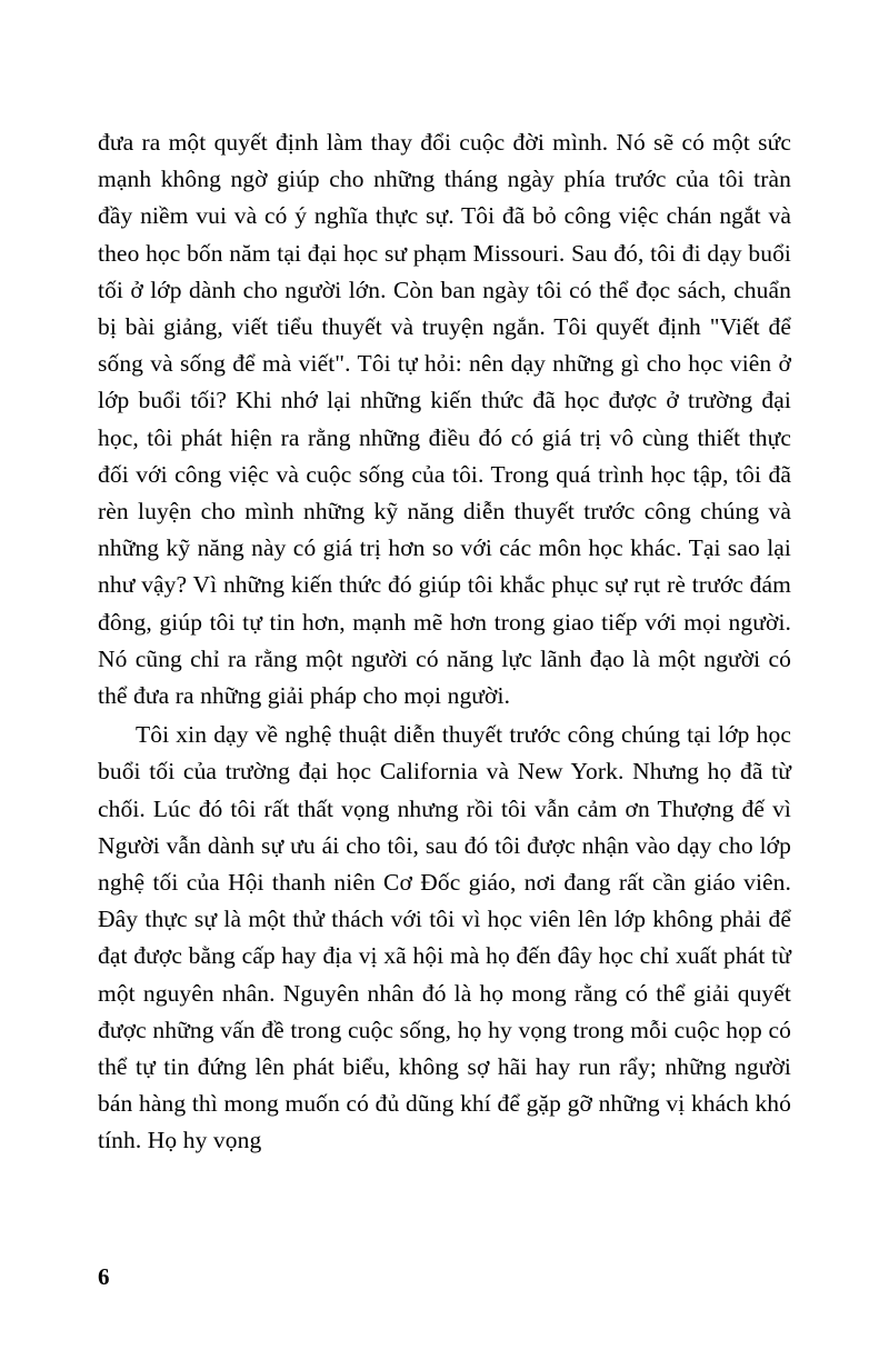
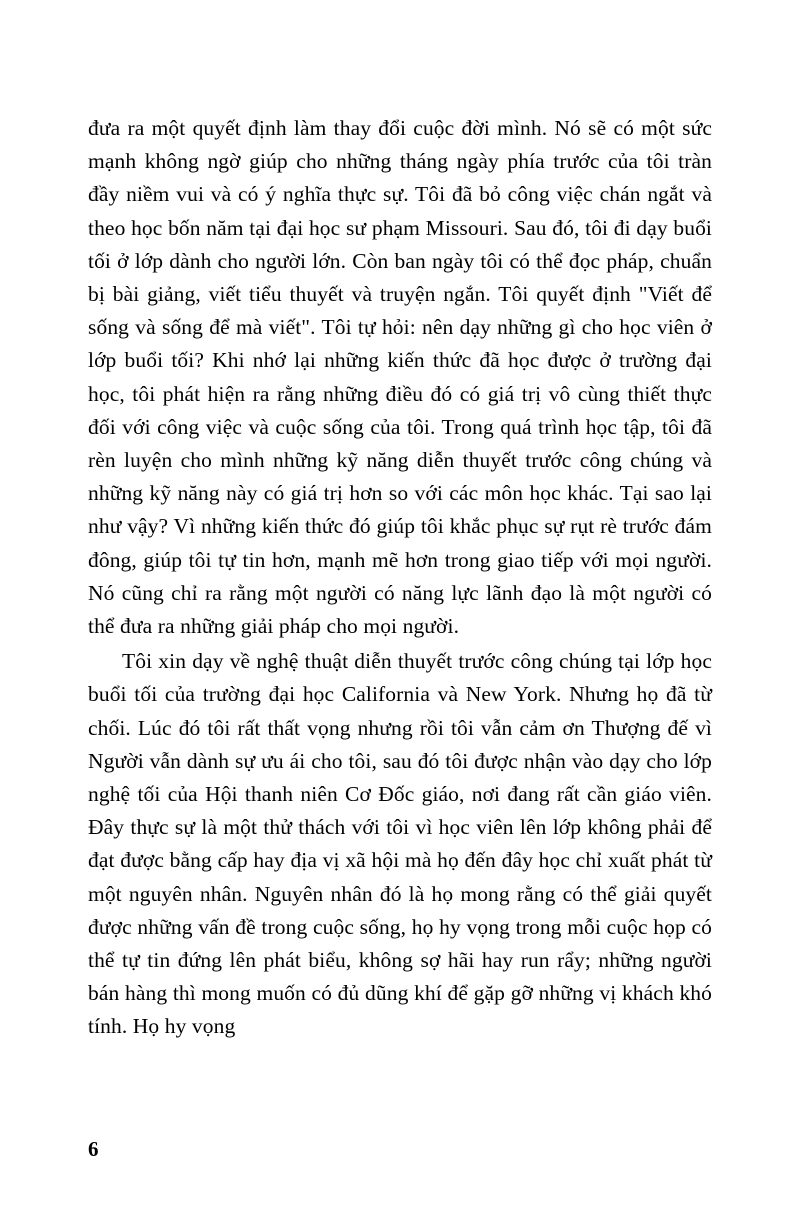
- đưa ra một quyết định làm thay đổi cuộc đời mình. Nó sẽ có một sức mạnh không ngờ giúp cho những tháng ngày phía trước của tôi tràn đầy niềm vui và có ý nghĩa thực sự. Tôi đã bỏ công việc chán ngắt và theo học bốn năm tại đại học sư phạm Missouri. Sau đó, tôi đi dạy buổi tối ở lớp dành cho người lớn. Còn ban ngày tôi có thể đọc sách, chuẩn bị bài giảng, viết tiểu thuyết và truyện ngắn. Tôi quyết định "Viết để sống và sống để mà viết". Tôi tự hỏi: nên dạy những gì cho học viên ở lớp buổi tối? Khi nhớ lại những kiến thức đã học được ở trường đại học, tôi phát hiện ra rằng những điều đó có giá trị vô cùng thiết thực đối với công việc và cuộc sống của tôi. Trong quá trình học tập, tôi đã rèn luyện cho mình những kỹ năng diễn thuyết trước công chúng và những kỹ năng này có giá trị hơn so với các môn học khác. Tại sao lại như vậy? Vì những kiến thức đó giúp tôi khắc phục sự rụt rè trước đám đông, giúp tôi tự tin hơn, mạnh mẽ hơn trong giao tiếp với mọi người. Nó cũng chỉ ra rằng một người có năng lực lãnh đạo là một người có thể đưa ra những giải pháp cho mọi người.
+ đưa ra một quyết định làm thay đổi cuộc đời mình. Nó sẽ có một sức mạnh không ngờ giúp cho những tháng ngày phía trước của tôi tràn đầy niềm vui và có ý nghĩa thực sự. Tôi đã bỏ công việc chán ngắt và theo học bốn năm tại đại học sư phạm Missouri. Sau đó, tôi đi dạy buổi tối ở lớp dành cho người lớn. Còn ban ngày tôi có thể đọc pháp, chuẩn bị bài giảng, viết tiểu thuyết và truyện ngắn. Tôi quyết định "Viết để sống và sống để mà viết". Tôi tự hỏi: nên dạy những gì cho học viên ở lớp buổi tối? Khi nhớ lại những kiến thức đã học được ở trường đại học, tôi phát hiện ra rằng những điều đó có giá trị vô cùng thiết thực đối với công việc và cuộc sống của tôi. Trong quá trình học tập, tôi đã rèn luyện cho mình những kỹ năng diễn thuyết trước công chúng và những kỹ năng này có giá trị hơn so với các môn học khác. Tại sao lại như vậy? Vì những kiến thức đó giúp tôi khắc phục sự rụt rè trước đám đông, giúp tôi tự tin hơn, mạnh mẽ hơn trong giao tiếp với mọi người. Nó cũng chỉ ra rằng một người có năng lực lãnh đạo là một người có thể đưa ra những giải pháp cho mọi người.
  Tôi xin dạy về nghệ thuật diễn thuyết trước công chúng tại lớp học buổi tối của trường đại học California và New York. Nhưng họ đã từ chối. Lúc đó tôi rất thất vọng nhưng rồi tôi vẫn cảm ơn Thượng đế vì Người vẫn dành sự ưu ái cho tôi, sau đó tôi được nhận vào dạy cho lớp nghệ tối của Hội thanh niên Cơ Đốc giáo, nơi đang rất cần giáo viên. Đây thực sự là một thử thách với tôi vì học viên lên lớp không phải để đạt được bằng cấp hay địa vị xã hội mà họ đến đây học chỉ xuất phát từ một nguyên nhân. Nguyên nhân đó là họ mong rằng có thể giải quyết được những vấn đề trong cuộc sống, họ hy vọng trong mỗi cuộc họp có thể tự tin đứng lên phát biểu, không sợ hãi hay run rẩy; những người bán hàng thì mong muốn có đủ dũng khí để gặp gỡ những vị khách khó tính. Họ hy vọng
  6
